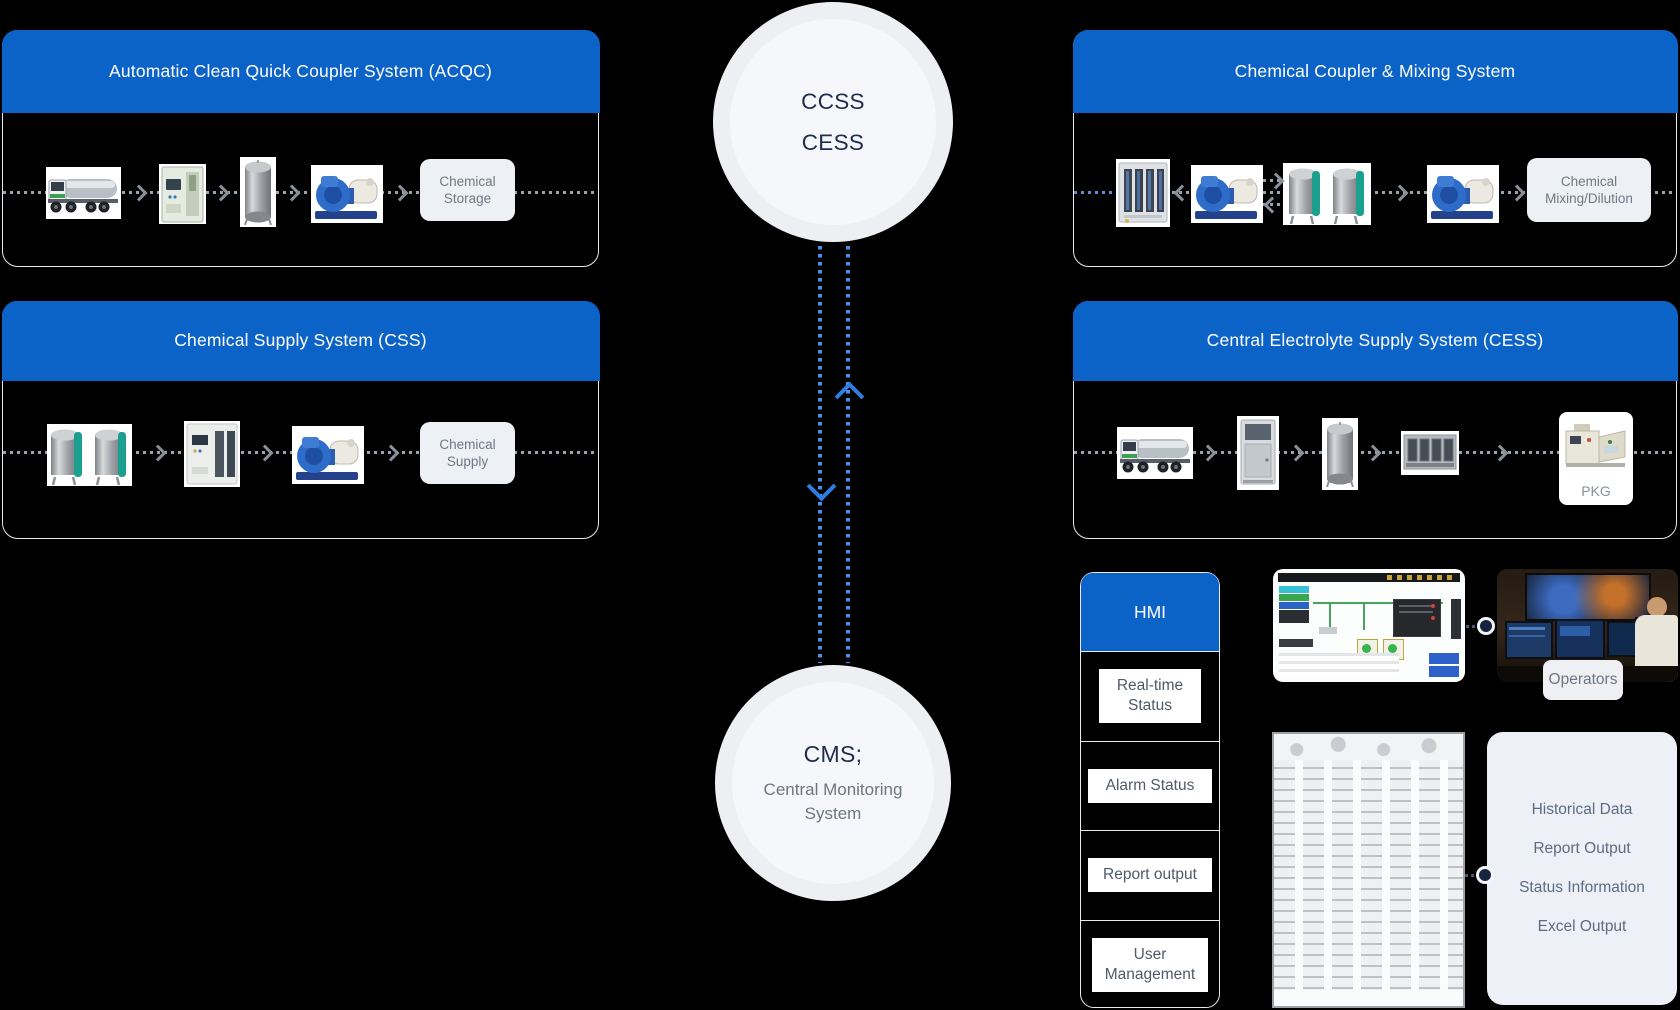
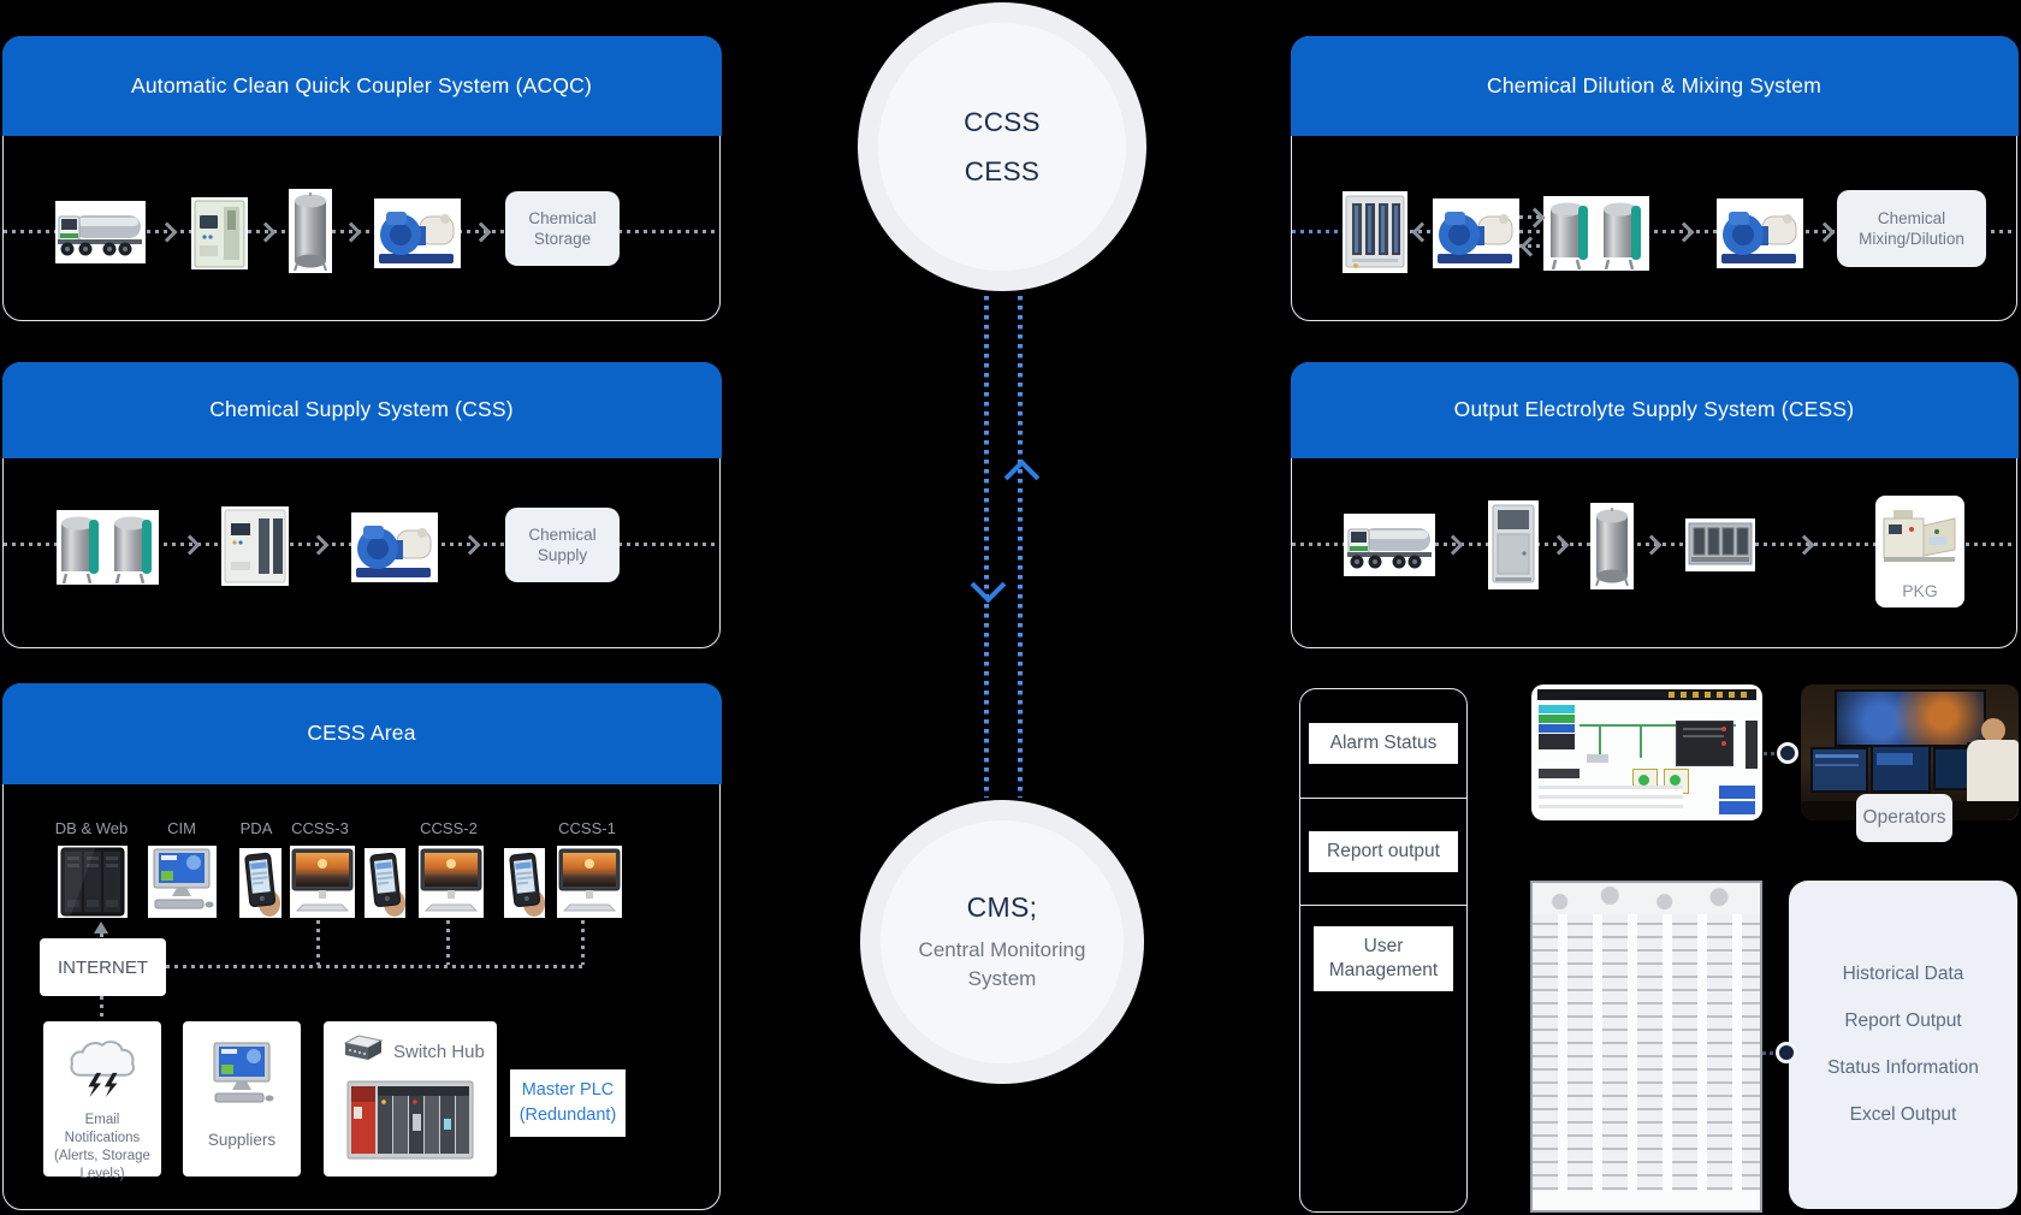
  Automatic Clean Quick Coupler System (ACQC)
  Chemical Storage
  Chemical Supply System (CSS)
  Chemical Supply
+ CESS Area
+ DB & Web
+ CIM
+ PDA
+ CCSS-3
+ CCSS-2
+ CCSS-1
+ INTERNET
+ Email Notifications (Alerts, Storage Levels)
+ Suppliers
+ Switch Hub
+ Master PLC
+ (Redundant)
  CCSS
  CESS
  CMS;
  Central Monitoring System
- Chemical Coupler & Mixing System
+ Chemical Dilution & Mixing System
  Chemical Mixing/Dilution
- Central Electrolyte Supply System (CESS)
+ Output Electrolyte Supply System (CESS)
  PKG
- HMI
- Real-time Status
  Alarm Status
  Report output
  User Management
  Operators
  Historical Data
  Report Output
  Status Information
  Excel Output
